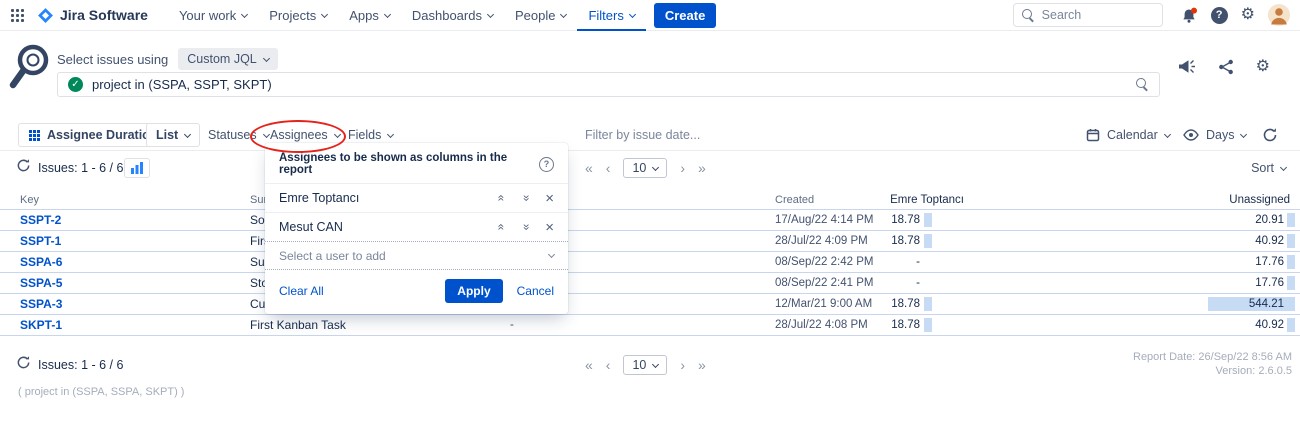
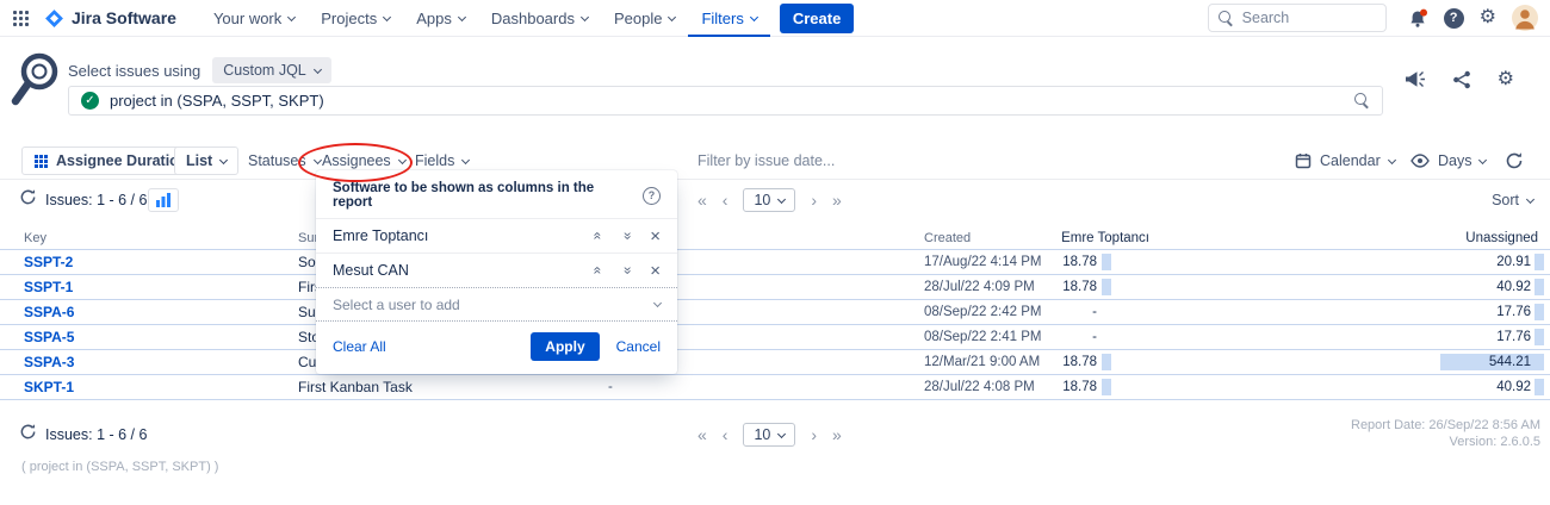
  Jira Software
  Your work
  Projects
  Apps
  Dashboards
  People
  Filters
  Create
  Search
  ?
  ⚙
  Select issues using
  Custom JQL
  ✓
  project in (SSPA, SSPT, SKPT)
  ⚙
  Assignee Durati
  List
  Statuses
  Assignees
  Fields
  Filter by issue date...
  Calendar
  Days
  Issues: 1 - 6 / 6
  «
  ‹
  10
  ›
  »
  Sort
  Key
  Created
  Emre Toptancı
  Unassigned
  SSPT-2
  17/Aug/22 4:14 PM
  18.78
  20.91
  SSPT-1
  Fir
  28/Jul/22 4:09 PM
  18.78
  40.92
  SSPA-6
  08/Sep/22 2:42 PM
  -
  17.76
  SSPA-5
  08/Sep/22 2:41 PM
  -
  17.76
  SSPA-3
  12/Mar/21 9:00 AM
  18.78
  544.21
  SKPT-1
  First Kanban Task
  -
  28/Jul/22 4:08 PM
  18.78
  40.92
- Assignees to be shown as columns in the report
+ Software to be shown as columns in the report
  ?
  Emre Toptancı
  ×
  Mesut CAN
  ×
  Select a user to add
  Clear All
  Apply
  Cancel
  Issues: 1 - 6 / 6
  «
  ‹
  10
  ›
  »
  Report Date: 26/Sep/22 8:56 AM
  Version: 2.6.0.5
- ( project in (SSPA, SSPA, SKPT) )
+ ( project in (SSPA, SSPT, SKPT) )
